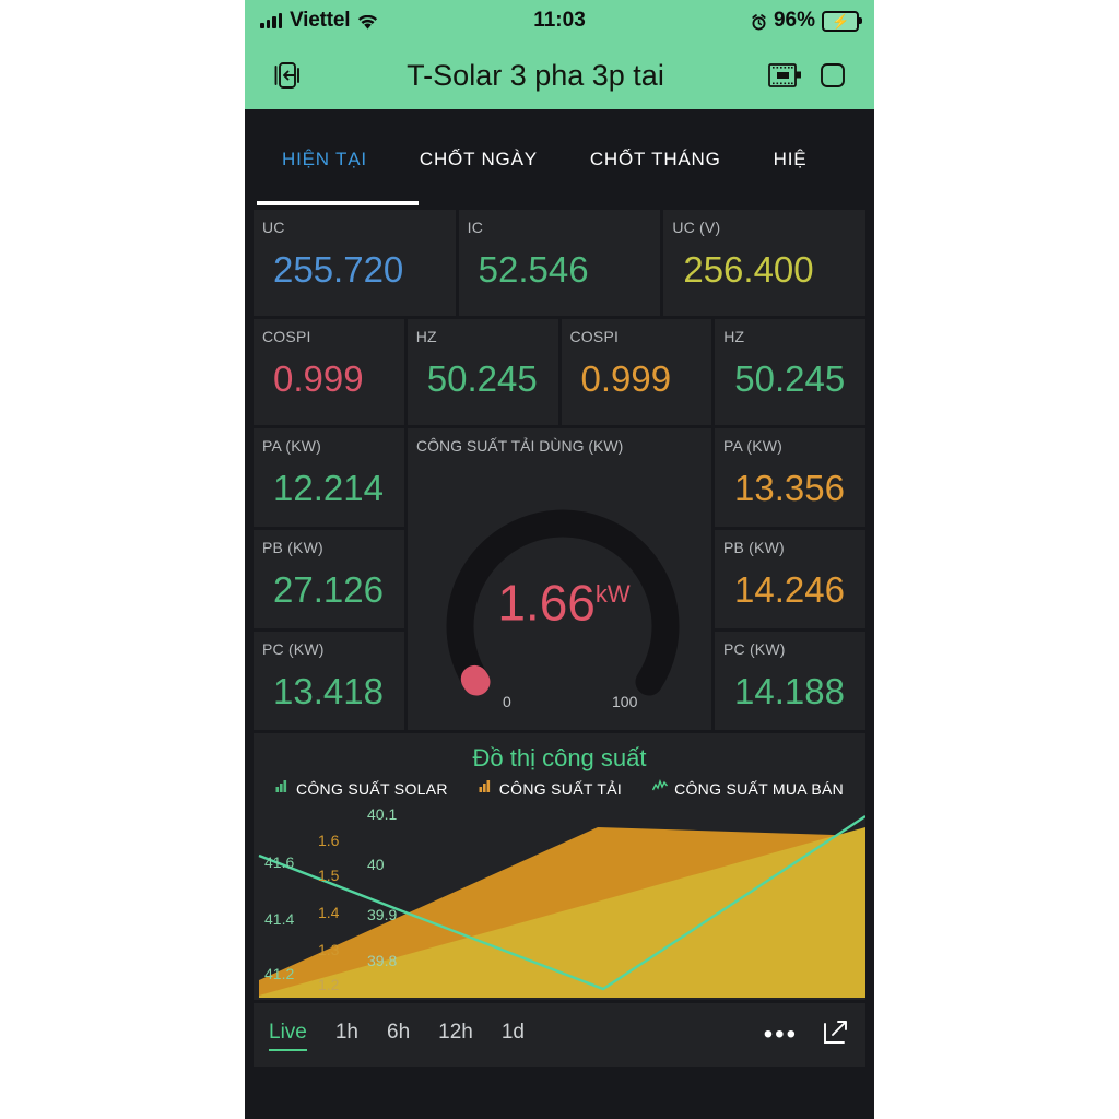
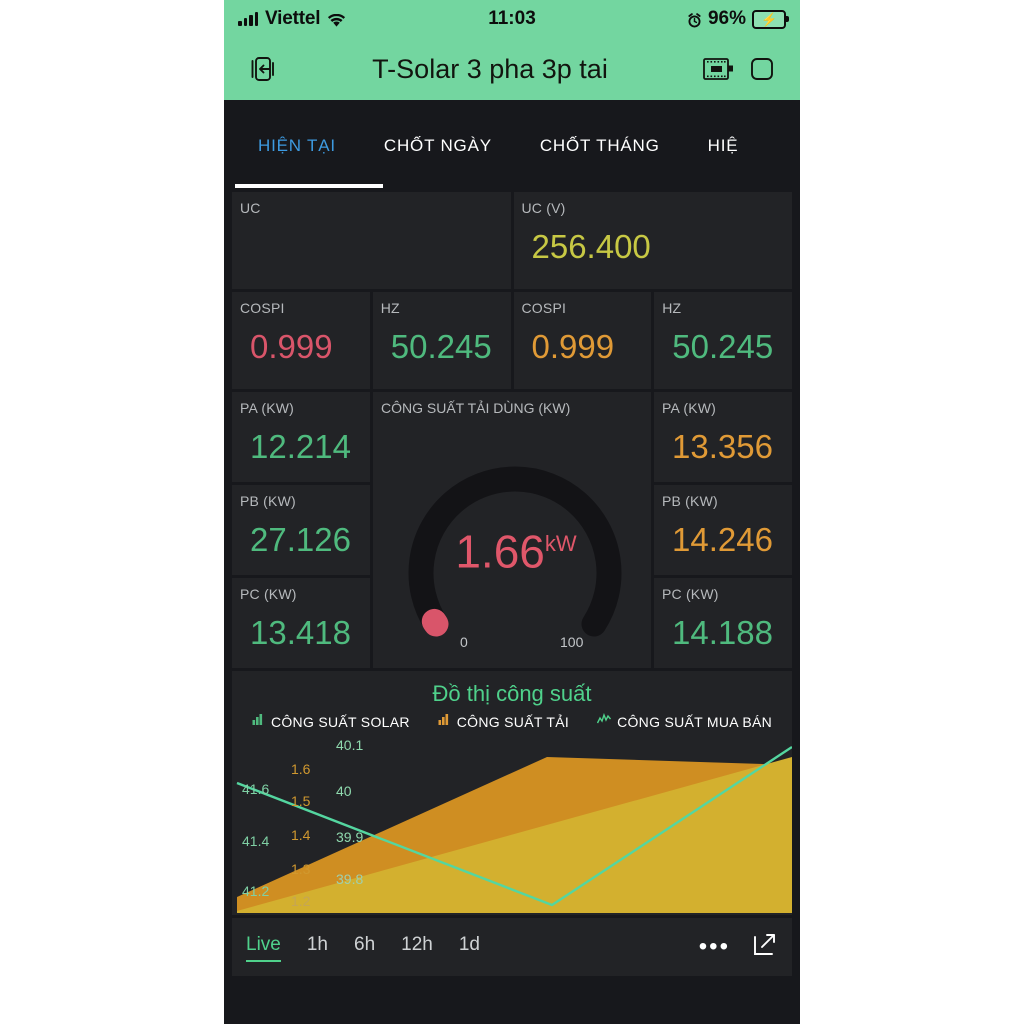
  Viettel
  11:03
  96%
  ⚡
  T-Solar 3 pha 3p tai
  HIỆN TẠI
  CHỐT NGÀY
  CHỐT THÁNG
  HIỆ
  UC
- 255.720
- IC
- 52.546
  UC (V)
  256.400
  COSPI
  0.999
  HZ
  50.245
  COSPI
  0.999
  HZ
  50.245
  PA (KW)
  12.214
  PB (KW)
  27.126
  PC (KW)
  13.418
  CÔNG SUẤT TẢI DÙNG (KW)
  1.66kW
  0
  100
  PA (KW)
  13.356
  PB (KW)
  14.246
  PC (KW)
  14.188
  Đồ thị công suất
  CÔNG SUẤT SOLAR
  CÔNG SUẤT TẢI
  CÔNG SUẤT MUA BÁN
  41.6
  41.4
  41.2
  1.6
  1.5
  1.4
  1.3
  1.2
  40.1
  40
  39.9
  39.8
  Live
  1h
  6h
  12h
  1d
  •••
